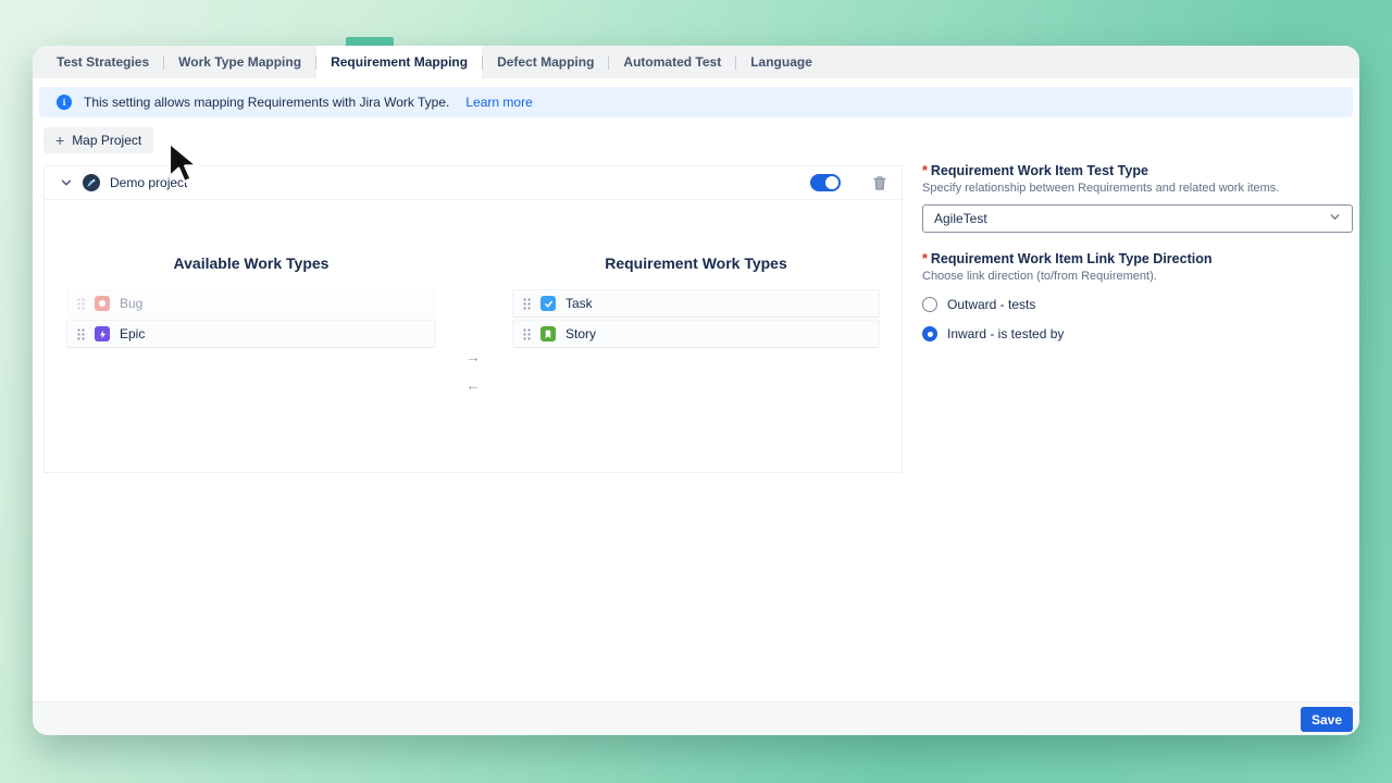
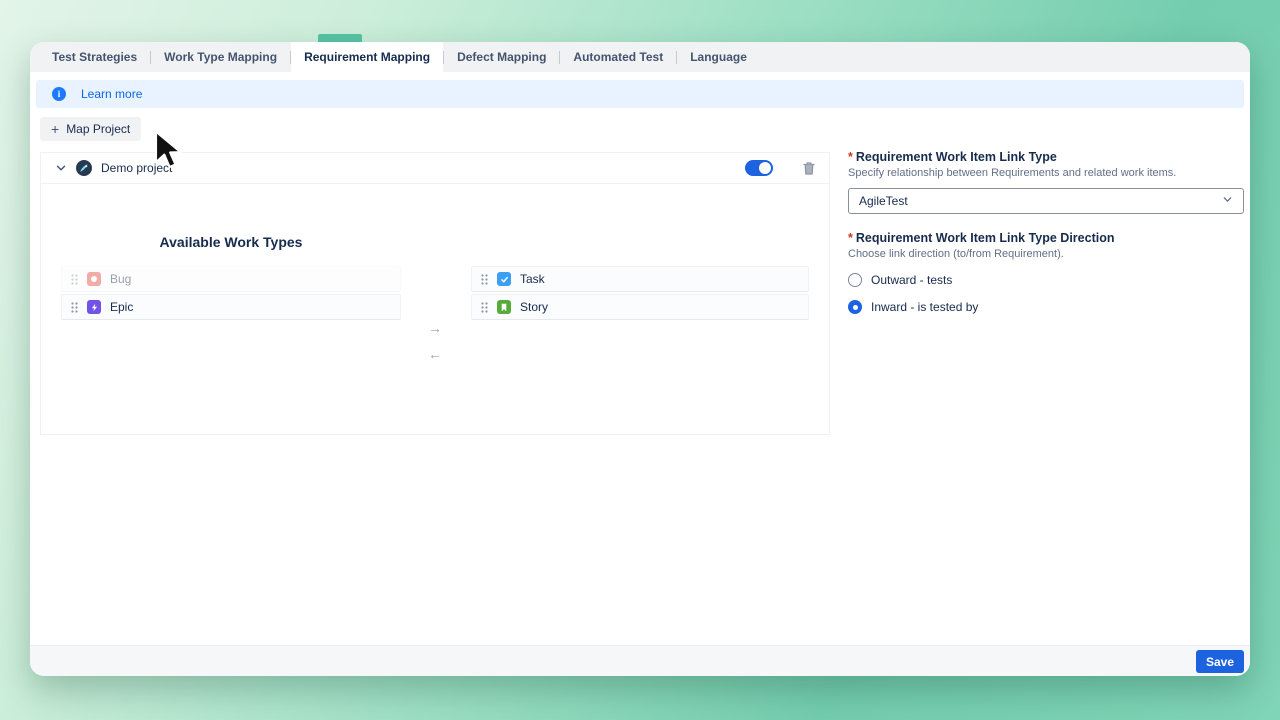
  Test Strategies
  Work Type Mapping
  Requirement Mapping
  Defect Mapping
  Automated Test
  Language
  i
- This setting allows mapping Requirements with Jira Work Type.
  Learn more
  +
  Map Project
  Demo project
  Available Work Types
- Requirement Work Types
  Bug
  Epic
  Task
  Story
  →
  ←
- * Requirement Work Item Test Type
+ * Requirement Work Item Link Type
  Specify relationship between Requirements and related work items.
  AgileTest
  * Requirement Work Item Link Type Direction
  Choose link direction (to/from Requirement).
  Outward - tests
  Inward - is tested by
  Save
